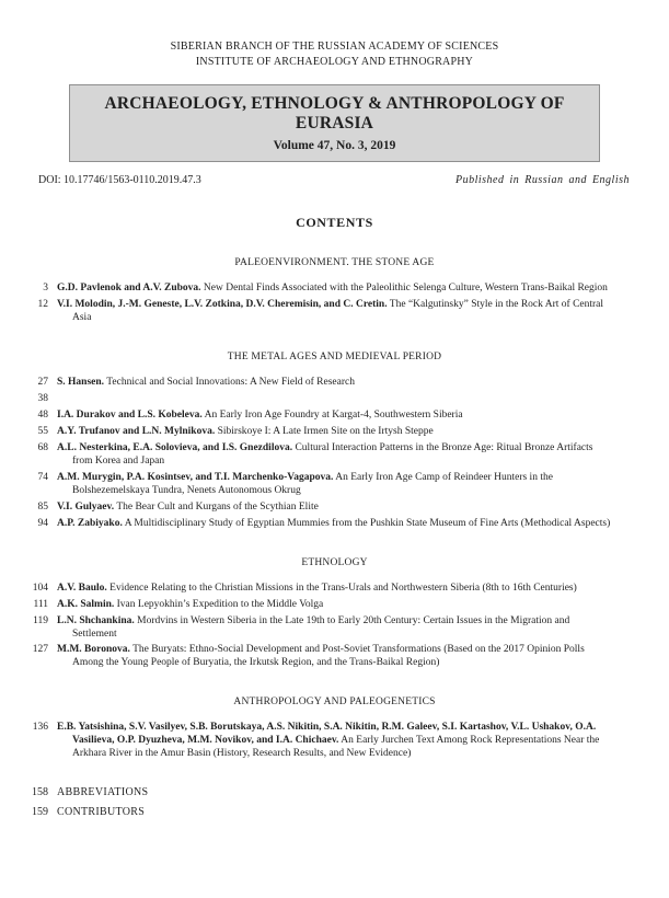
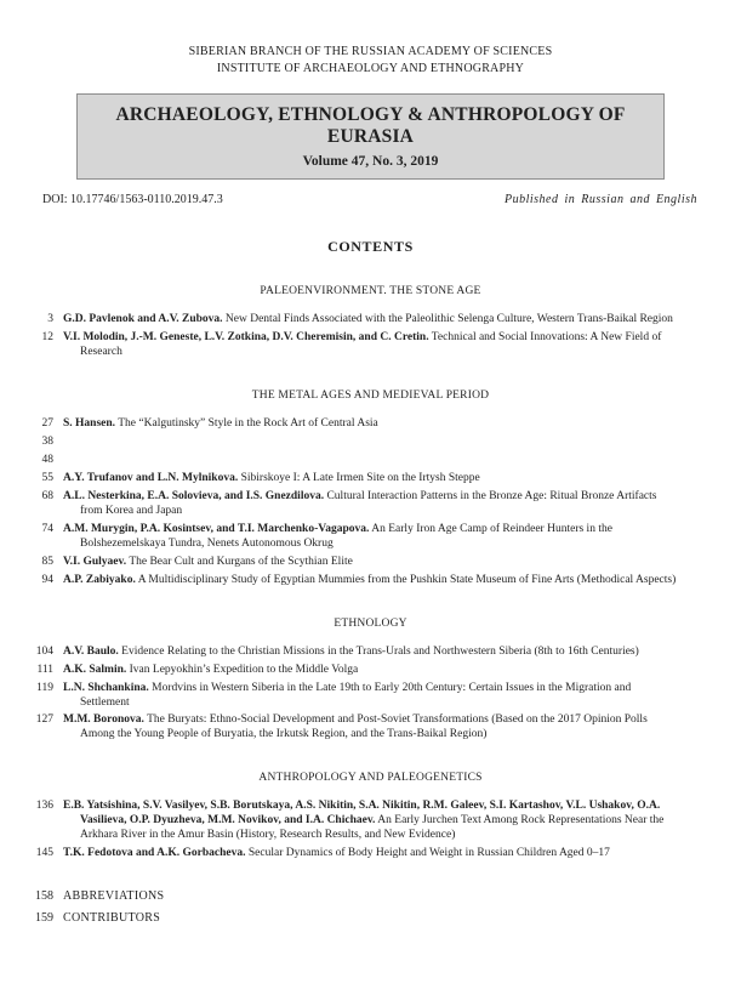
  SIBERIAN BRANCH OF THE RUSSIAN ACADEMY OF SCIENCES
  INSTITUTE OF ARCHAEOLOGY AND ETHNOGRAPHY
  ARCHAEOLOGY, ETHNOLOGY & ANTHROPOLOGY OF EURASIA
  Volume 47, No. 3, 2019
  DOI: 10.17746/1563-0110.2019.47.3
  Published in Russian and English
  CONTENTS
  PALEOENVIRONMENT. THE STONE AGE
  3
  G.D. Pavlenok and A.V. Zubova. New Dental Finds Associated with the Paleolithic Selenga Culture, Western Trans-Baikal Region
  12
- V.I. Molodin, J.-M. Geneste, L.V. Zotkina, D.V. Cheremisin, and C. Cretin. The “Kalgutinsky” Style in the Rock Art of Central Asia
+ V.I. Molodin, J.-M. Geneste, L.V. Zotkina, D.V. Cheremisin, and C. Cretin. Technical and Social Innovations: A New Field of Research
  THE METAL AGES AND MEDIEVAL PERIOD
  27
- S. Hansen. Technical and Social Innovations: A New Field of Research
+ S. Hansen. The “Kalgutinsky” Style in the Rock Art of Central Asia
  38
  48
- I.A. Durakov and L.S. Kobeleva. An Early Iron Age Foundry at Kargat-4, Southwestern Siberia
  55
  A.Y. Trufanov and L.N. Mylnikova. Sibirskoye I: A Late Irmen Site on the Irtysh Steppe
  68
  A.L. Nesterkina, E.A. Solovieva, and I.S. Gnezdilova. Cultural Interaction Patterns in the Bronze Age: Ritual Bronze Artifacts from Korea and Japan
  74
  A.M. Murygin, P.A. Kosintsev, and T.I. Marchenko-Vagapova. An Early Iron Age Camp of Reindeer Hunters in the Bolshezemelskaya Tundra, Nenets Autonomous Okrug
  85
  V.I. Gulyaev. The Bear Cult and Kurgans of the Scythian Elite
  94
  A.P. Zabiyako. A Multidisciplinary Study of Egyptian Mummies from the Pushkin State Museum of Fine Arts (Methodical Aspects)
  ETHNOLOGY
  104
  A.V. Baulo. Evidence Relating to the Christian Missions in the Trans-Urals and Northwestern Siberia (8th to 16th Centuries)
  111
  A.K. Salmin. Ivan Lepyokhin’s Expedition to the Middle Volga
  119
  L.N. Shchankina. Mordvins in Western Siberia in the Late 19th to Early 20th Century: Certain Issues in the Migration and Settlement
  127
  M.M. Boronova. The Buryats: Ethno-Social Development and Post-Soviet Transformations (Based on the 2017 Opinion Polls Among the Young People of Buryatia, the Irkutsk Region, and the Trans-Baikal Region)
  ANTHROPOLOGY AND PALEOGENETICS
  136
  E.B. Yatsishina, S.V. Vasilyev, S.B. Borutskaya, A.S. Nikitin, S.A. Nikitin, R.M. Galeev, S.I. Kartashov, V.L. Ushakov, O.A. Vasilieva, O.P. Dyuzheva, M.M. Novikov, and I.A. Chichaev. An Early Jurchen Text Among Rock Representations Near the Arkhara River in the Amur Basin (History, Research Results, and New Evidence)
+ 145
+ T.K. Fedotova and A.K. Gorbacheva. Secular Dynamics of Body Height and Weight in Russian Children Aged 0–17
  158
  ABBREVIATIONS
  159
  CONTRIBUTORS
